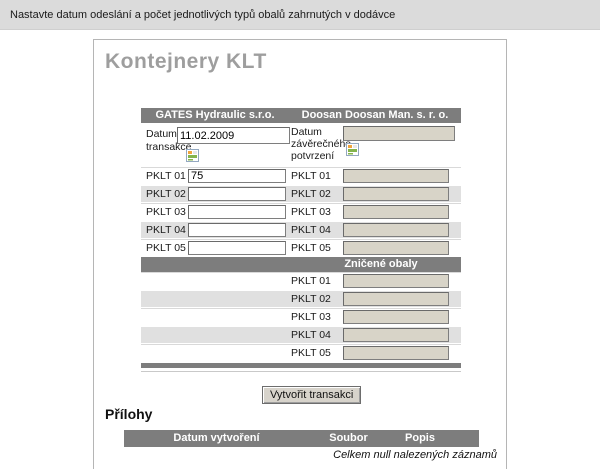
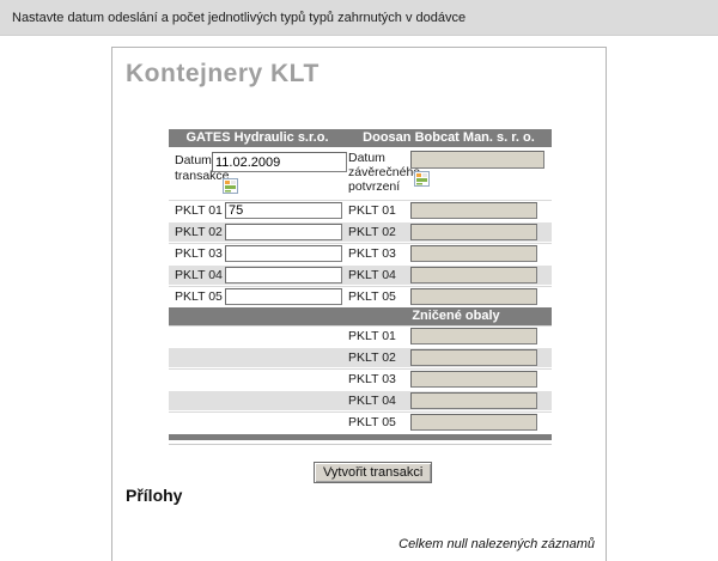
- Nastavte datum odeslání a počet jednotlivých typů obalů zahrnutých v dodávce
+ Nastavte datum odeslání a počet jednotlivých typů typů zahrnutých v dodávce
  Kontejnery KLT
  GATES Hydraulic s.r.o.
- Doosan Doosan Man. s. r. o.
+ Doosan Bobcat Man. s. r. o.
  Datum transakce
  11.02.2009
  Datum závěrečnéh potvrzení
  PKLT 01
  75
  PKLT 01
  PKLT 02
  PKLT 02
  PKLT 03
  PKLT 03
  PKLT 04
  PKLT 04
  PKLT 05
  PKLT 05
  Zničené obaly
  PKLT 01
  PKLT 02
  PKLT 03
  PKLT 04
  PKLT 05
  Vytvořit transakci
  Přílohy
- Datum vytvoření
- Soubor
- Popis
  Celkem null nalezených záznamů
